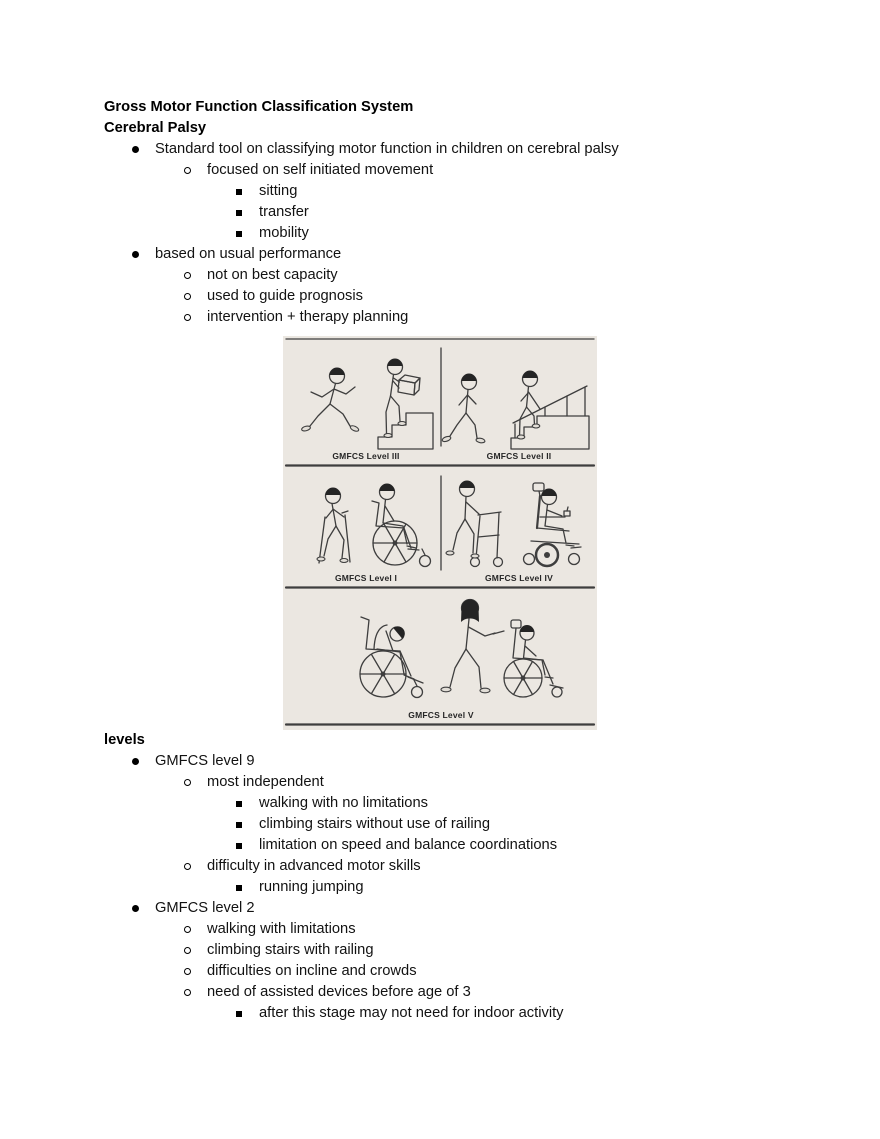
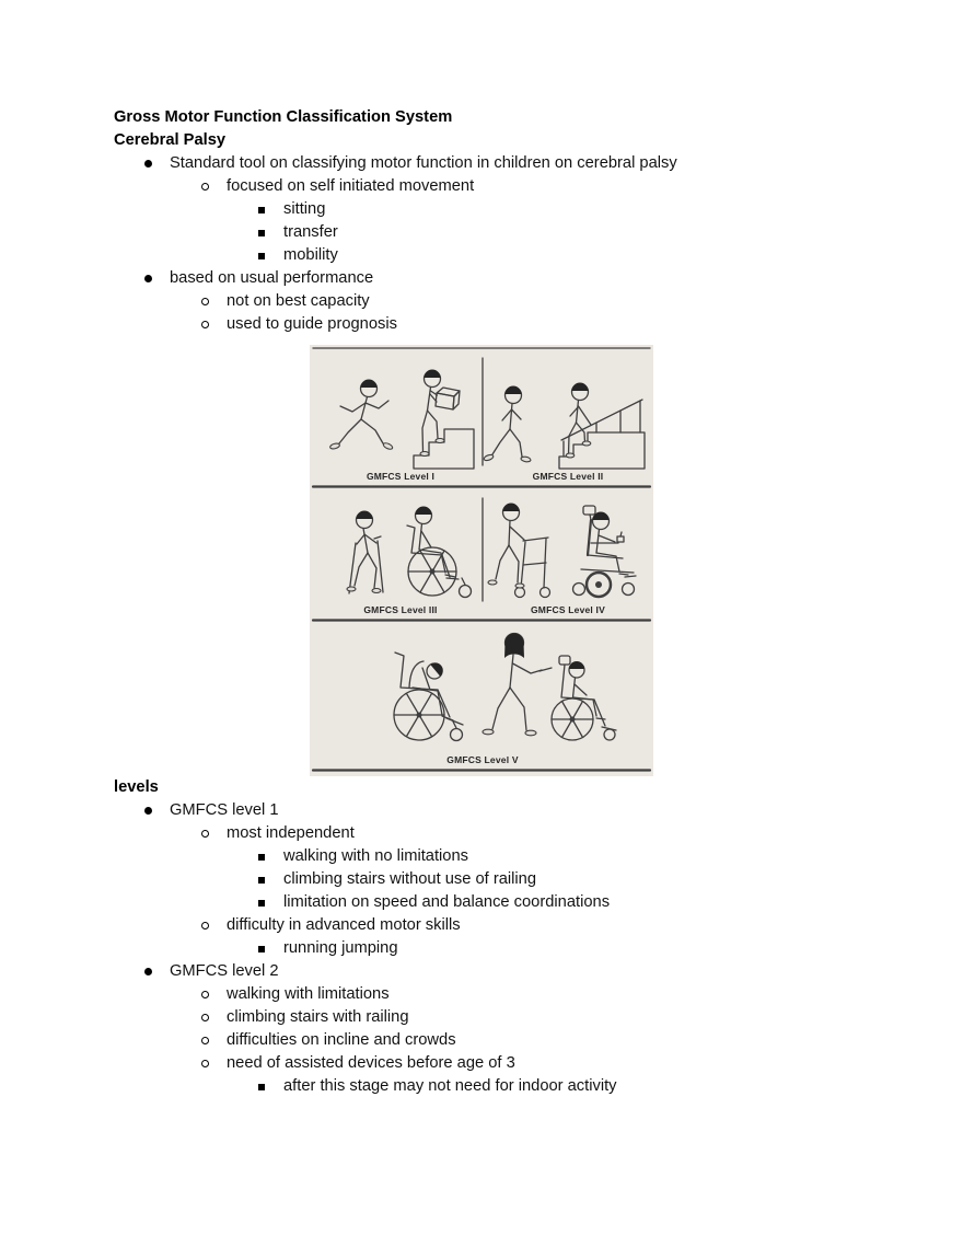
  Gross Motor Function Classification System
  Cerebral Palsy
  Standard tool on classifying motor function in children on cerebral palsy
  focused on self initiated movement
  sitting
  transfer
  mobility
  based on usual performance
  not on best capacity
  used to guide prognosis
- intervention + therapy planning
- GMFCS Level III
+ GMFCS Level I
  GMFCS Level II
- GMFCS Level I
+ GMFCS Level III
  GMFCS Level IV
  GMFCS Level V
  levels
- GMFCS level 9
+ GMFCS level 1
  most independent
  walking with no limitations
  climbing stairs without use of railing
  limitation on speed and balance coordinations
  difficulty in advanced motor skills
  running jumping
  GMFCS level 2
  walking with limitations
  climbing stairs with railing
  difficulties on incline and crowds
  need of assisted devices before age of 3
  after this stage may not need for indoor activity
